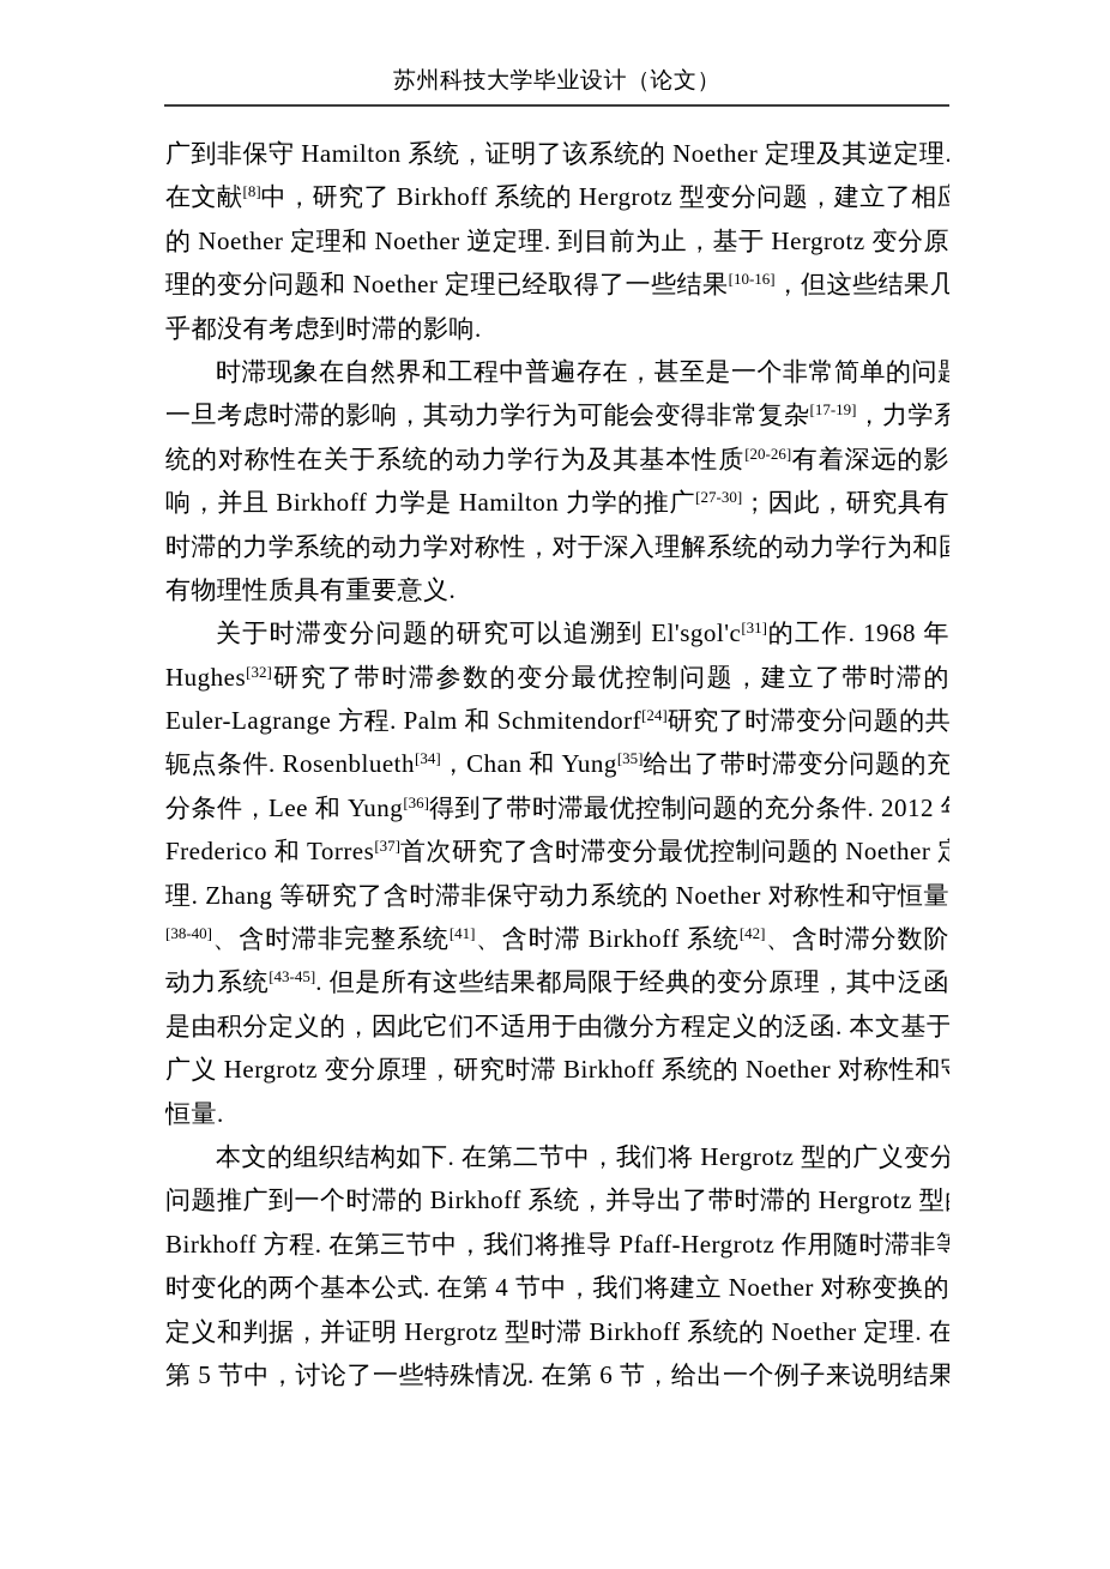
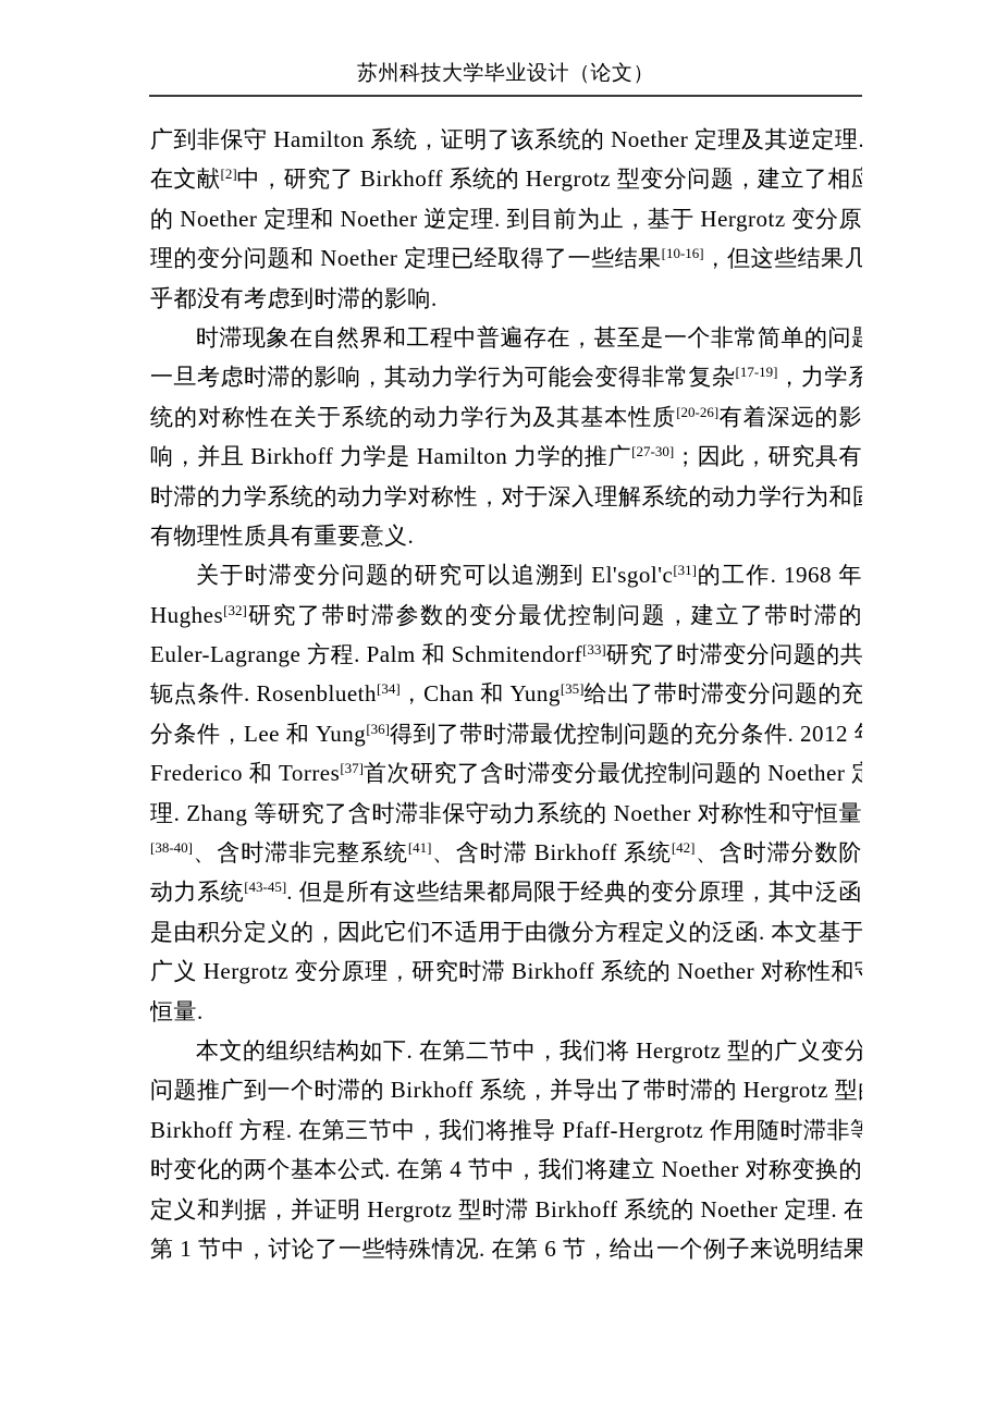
  苏州科技大学毕业设计（论文）
  广到非保守 Hamilton 系统，证明了该系统的 Noether 定理及其逆定理.
- 在文献[8]中，研究了 Birkhoff 系统的 Hergrotz 型变分问题，建立了相
+ 在文献[2]中，研究了 Birkhoff 系统的 Hergrotz 型变分问题，建立了相
  的 Noether 定理和 Noether 逆定理. 到目前为止，基于 Hergrotz 变分原
  理的变分问题和 Noether 定理已经取得了一些结果[10-16]，但这些结果几
  乎都没有考虑到时滞的影响.
  时滞现象在自然界和工程中普遍存在，甚至是一个非常简单的问
  一旦考虑时滞的影响，其动力学行为可能会变得非常复杂[17-19]，力学系
  统的对称性在关于系统的动力学行为及其基本性质[20-26]有着深远的影
  响，并且 Birkhoff 力学是 Hamilton 力学的推广[27-30]；因此，研究具有
  时滞的力学系统的动力学对称性，对于深入理解系统的动力学行为和
  有物理性质具有重要意义.
  关于时滞变分问题的研究可以追溯到 El'sgol'c[31]的工作. 1968 年
  Hughes[32]研究了带时滞参数的变分最优控制问题，建立了带时滞的
- Euler-Lagrange 方程. Palm 和 Schmitendorf[24]研究了时滞变分问题的共
+ Euler-Lagrange 方程. Palm 和 Schmitendorf[33]研究了时滞变分问题的共
  轭点条件. Rosenblueth[34]，Chan 和 Yung[35]给出了带时滞变分问题的充
  分条件，Lee 和 Yung[36]得到了带时滞最优控制问题的充分条件. 2012
  Frederico 和 Torres[37]首次研究了含时滞变分最优控制问题的 Noether
  理. Zhang 等研究了含时滞非保守动力系统的 Noether 对称性和守恒量
  [38-40]、含时滞非完整系统[41]、含时滞 Birkhoff 系统[42]、含时滞分数阶
  动力系统[43-45]. 但是所有这些结果都局限于经典的变分原理，其中泛函
  是由积分定义的，因此它们不适用于由微分方程定义的泛函. 本文基于
  广义 Hergrotz 变分原理，研究时滞 Birkhoff 系统的 Noether 对称性和
  恒量.
  本文的组织结构如下. 在第二节中，我们将 Hergrotz 型的广义变分
  问题推广到一个时滞的 Birkhoff 系统，并导出了带时滞的 Hergrotz 型
  Birkhoff 方程. 在第三节中，我们将推导 Pfaff-Hergrotz 作用随时滞非等
  时变化的两个基本公式. 在第 4 节中，我们将建立 Noether 对称变换的
  定义和判据，并证明 Hergrotz 型时滞 Birkhoff 系统的 Noether 定理. 在
- 第 5 节中，讨论了一些特殊情况. 在第 6 节，给出一个例子来说明结果
+ 第 1 节中，讨论了一些特殊情况. 在第 6 节，给出一个例子来说明结果
